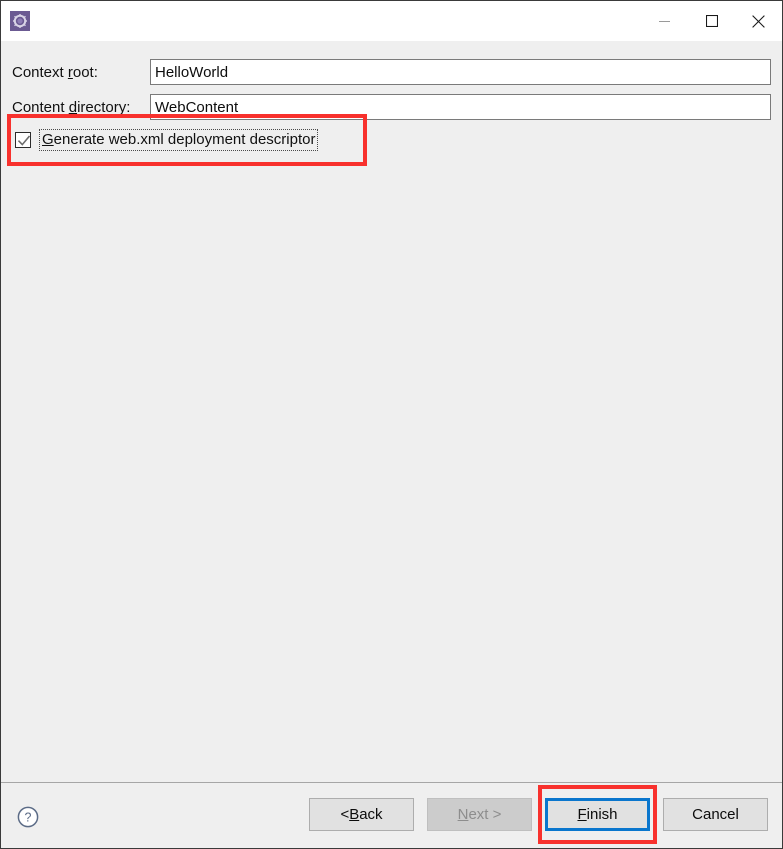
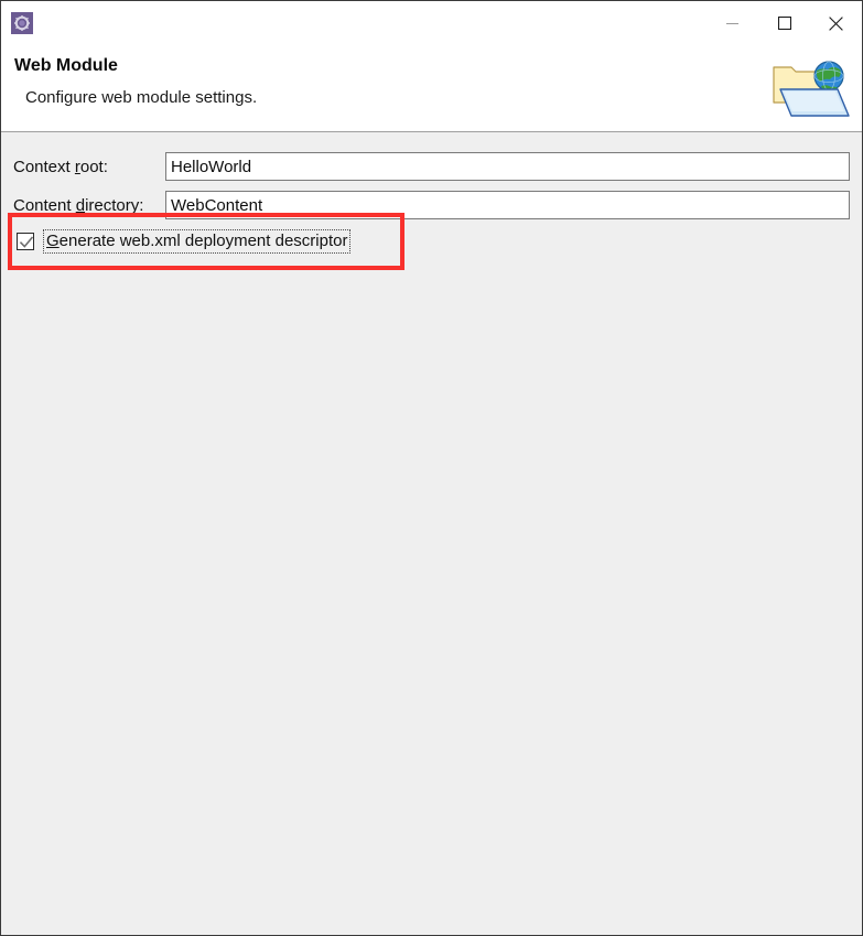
+ Web Module
+ Configure web module settings.
  Context root:
  HelloWorld
  Content directory:
  WebContent
  Generate web.xml deployment descriptor
- ?
- <
- B
- ack
- N
- ext >
- F
- inish
- Cancel
